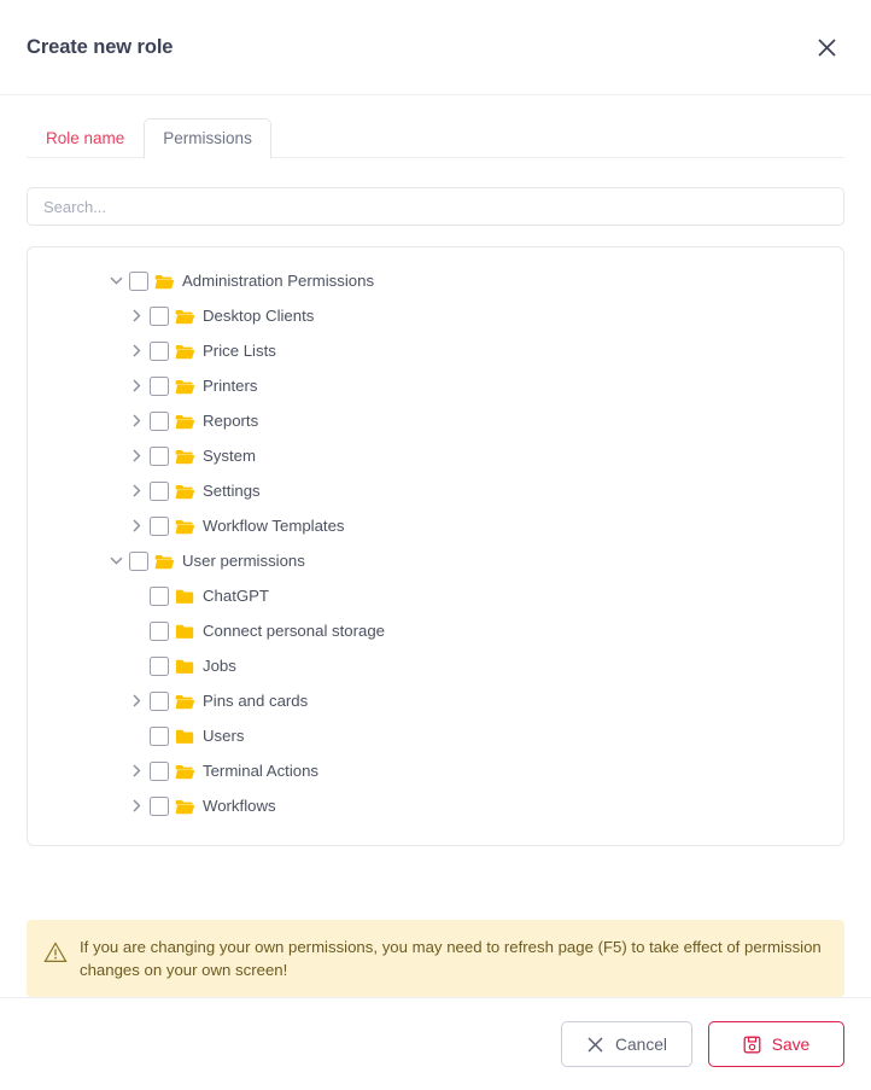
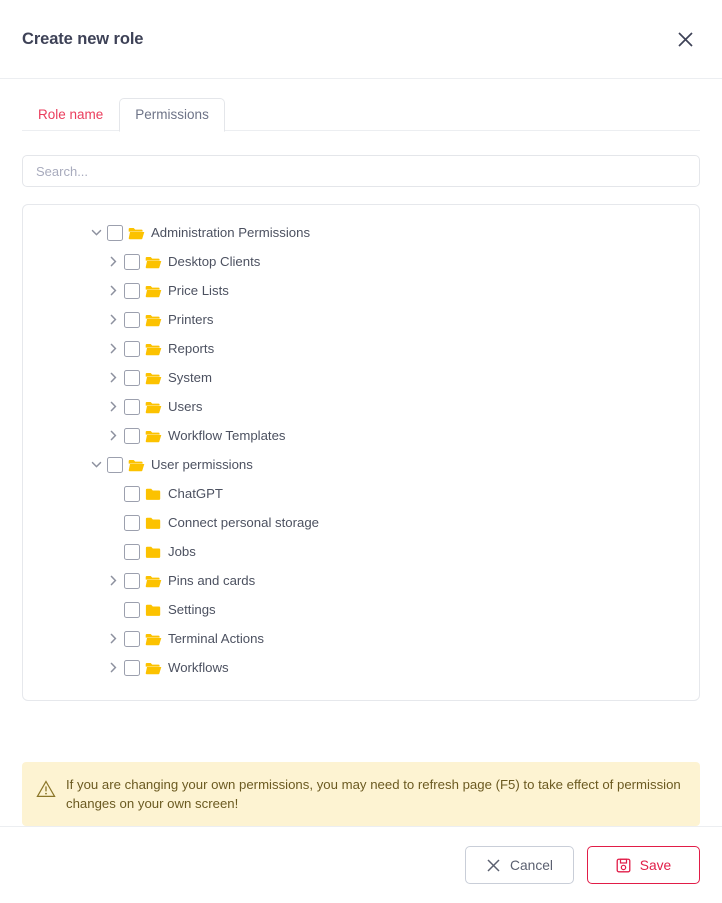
  Create new role
  Role name
  Permissions
  Search...
  Administration Permissions
  Desktop Clients
  Price Lists
  Printers
  Reports
  System
- Settings
+ Users
  Workflow Templates
  User permissions
  ChatGPT
  Connect personal storage
  Jobs
  Pins and cards
- Users
+ Settings
  Terminal Actions
  Workflows
  If you are changing your own permissions, you may need to refresh page (F5) to take effect of permission changes on your own screen!
  Cancel
  Save
